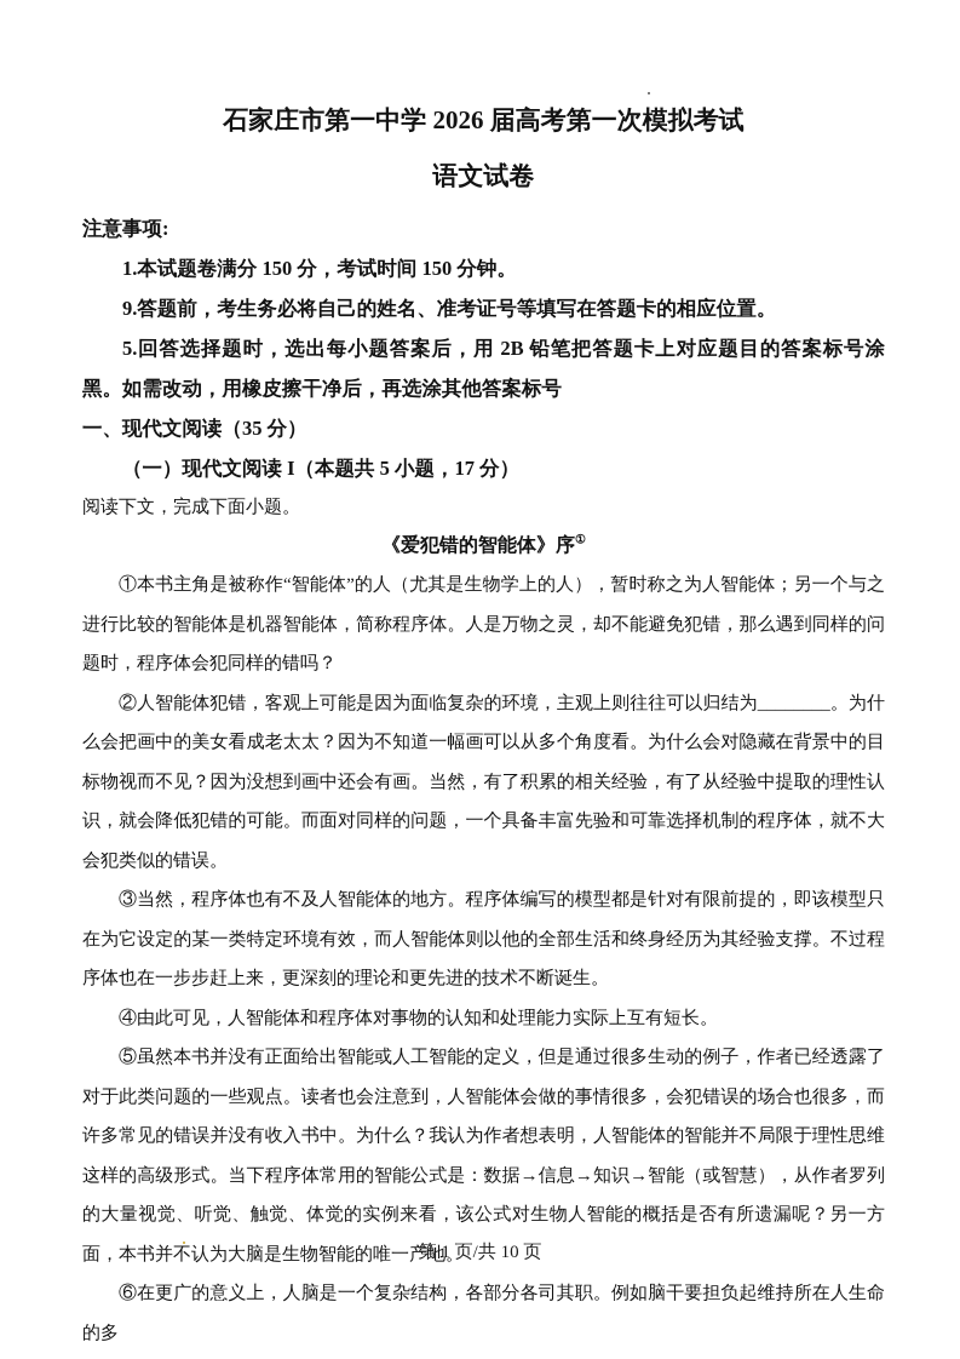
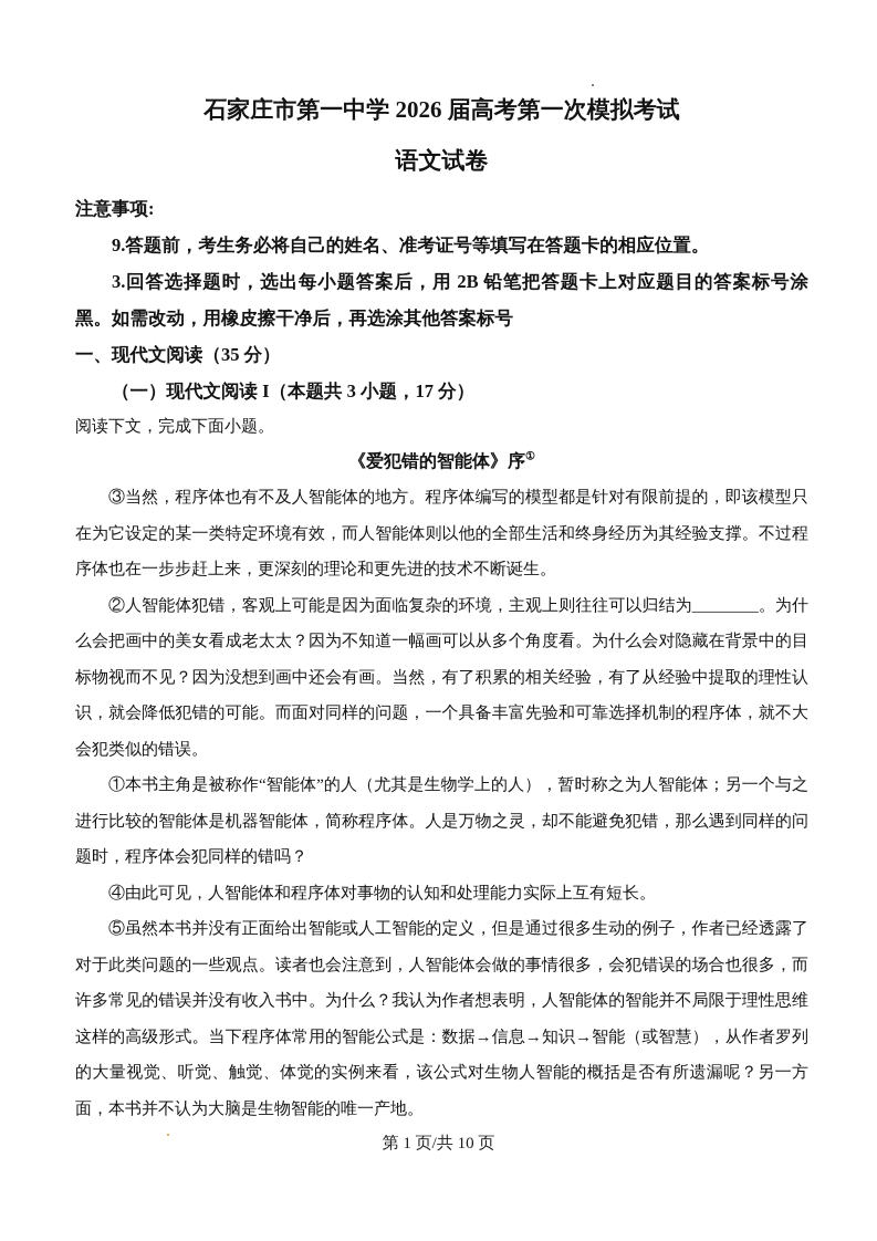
  石家庄市第一中学 2026 届高考第一次模拟考试
  语文试卷
  注意事项:
- 1.本试题卷满分 150 分，考试时间 150 分钟。
  9.答题前，考生务必将自己的姓名、准考证号等填写在答题卡的相应位置。
- 5.回答选择题时，选出每小题答案后，用 2B 铅笔把答题卡上对应题目的答案标号涂黑。如需改动，用橡皮擦干净后，再选涂其他答案标号
+ 3.回答选择题时，选出每小题答案后，用 2B 铅笔把答题卡上对应题目的答案标号涂黑。如需改动，用橡皮擦干净后，再选涂其他答案标号
  一、现代文阅读（35 分）
- （一）现代文阅读 I（本题共 5 小题，17 分）
+ （一）现代文阅读 I（本题共 3 小题，17 分）
  阅读下文，完成下面小题。
  《爱犯错的智能体》序①
- ①本书主角是被称作“智能体”的人（尤其是生物学上的人），暂时称之为人智能体；另一个与之进行比较的智能体是机器智能体，简称程序体。人是万物之灵，却不能避免犯错，那么遇到同样的问题时，程序体会犯同样的错吗？
+ ③当然，程序体也有不及人智能体的地方。程序体编写的模型都是针对有限前提的，即该模型只在为它设定的某一类特定环境有效，而人智能体则以他的全部生活和终身经历为其经验支撑。不过程序体也在一步步赶上来，更深刻的理论和更先进的技术不断诞生。
  ②人智能体犯错，客观上可能是因为面临复杂的环境，主观上则往往可以归结为________。为什么会把画中的美女看成老太太？因为不知道一幅画可以从多个角度看。为什么会对隐藏在背景中的目标物视而不见？因为没想到画中还会有画。当然，有了积累的相关经验，有了从经验中提取的理性认识，就会降低犯错的可能。而面对同样的问题，一个具备丰富先验和可靠选择机制的程序体，就不大会犯类似的错误。
- ③当然，程序体也有不及人智能体的地方。程序体编写的模型都是针对有限前提的，即该模型只在为它设定的某一类特定环境有效，而人智能体则以他的全部生活和终身经历为其经验支撑。不过程序体也在一步步赶上来，更深刻的理论和更先进的技术不断诞生。
+ ①本书主角是被称作“智能体”的人（尤其是生物学上的人），暂时称之为人智能体；另一个与之进行比较的智能体是机器智能体，简称程序体。人是万物之灵，却不能避免犯错，那么遇到同样的问题时，程序体会犯同样的错吗？
  ④由此可见，人智能体和程序体对事物的认知和处理能力实际上互有短长。
  ⑤虽然本书并没有正面给出智能或人工智能的定义，但是通过很多生动的例子，作者已经透露了对于此类问题的一些观点。读者也会注意到，人智能体会做的事情很多，会犯错误的场合也很多，而许多常见的错误并没有收入书中。为什么？我认为作者想表明，人智能体的智能并不局限于理性思维这样的高级形式。当下程序体常用的智能公式是：数据→信息→知识→智能（或智慧），从作者罗列的大量视觉、听觉、触觉、体觉的实例来看，该公式对生物人智能的概括是否有所遗漏呢？另一方面，本书并不认为大脑是生物智能的唯一产地。
- ⑥在更广的意义上，人脑是一个复杂结构，各部分各司其职。例如脑干要担负起维持所在人生命的多
  第 1 页/共 10 页
